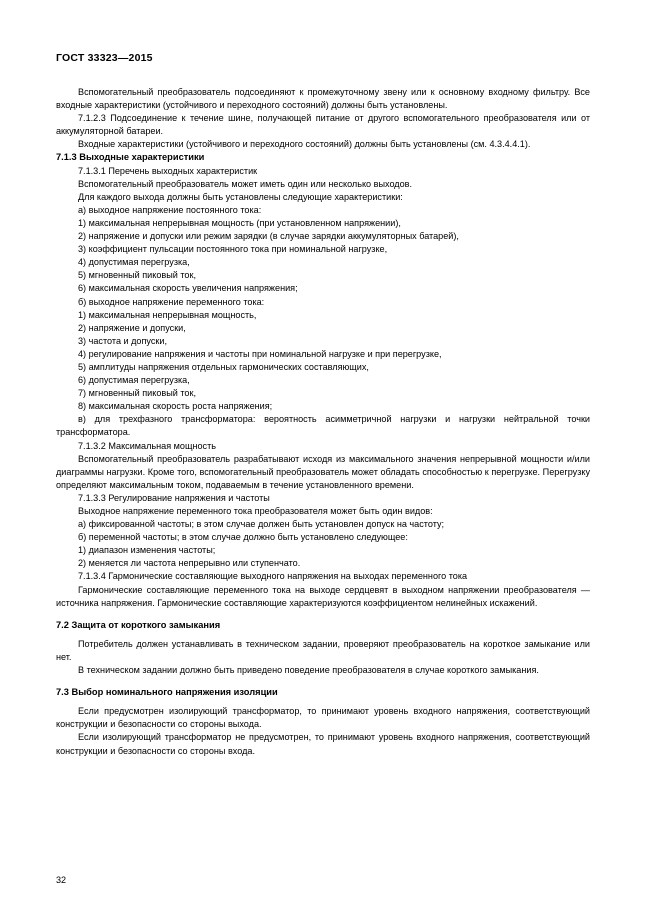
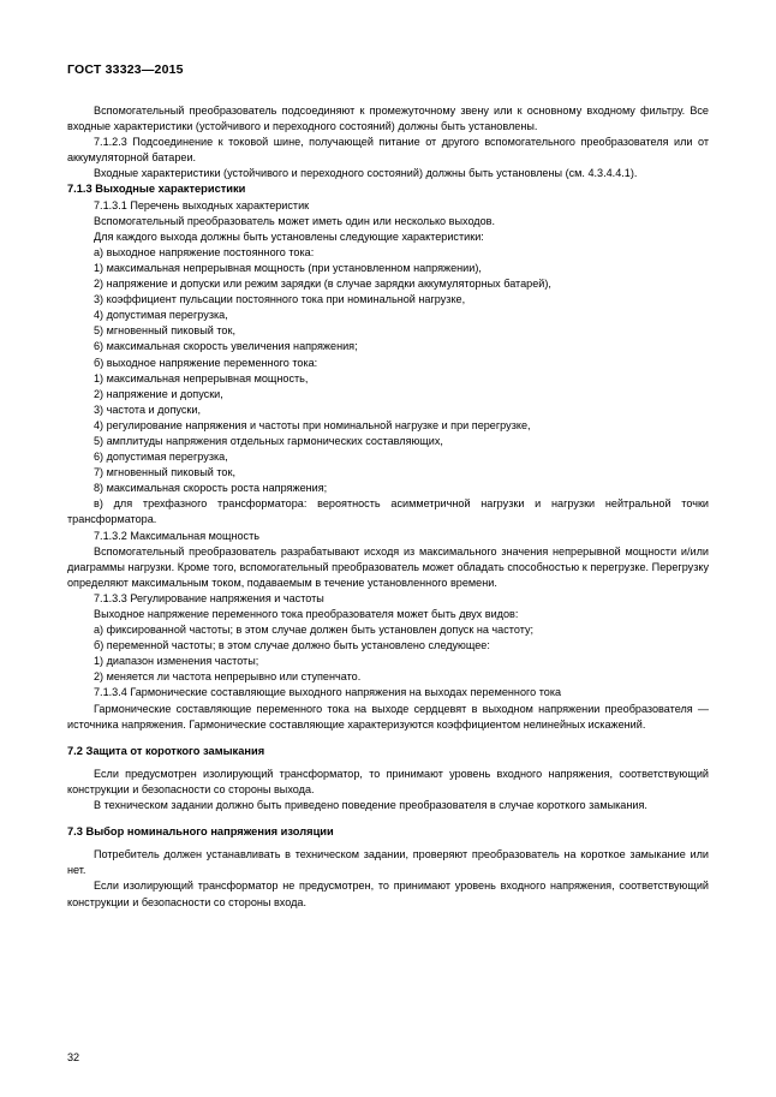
  ГОСТ 33323—2015
  Вспомогательный преобразователь подсоединяют к промежуточному звену или к основному входному фильтру. Все входные характеристики (устойчивого и переходного состояний) должны быть установлены.
- 7.1.2.3 Подсоединение к течение шине, получающей питание от другого вспомогательного преобразователя или от аккумуляторной батареи.
+ 7.1.2.3 Подсоединение к токовой шине, получающей питание от другого вспомогательного преобразователя или от аккумуляторной батареи.
  Входные характеристики (устойчивого и переходного состояний) должны быть установлены (см. 4.3.4.4.1).
  7.1.3 Выходные характеристики
  7.1.3.1 Перечень выходных характеристик
  Вспомогательный преобразователь может иметь один или несколько выходов.
  Для каждого выхода должны быть установлены следующие характеристики:
  а) выходное напряжение постоянного тока:
  1) максимальная непрерывная мощность (при установленном напряжении),
  2) напряжение и допуски или режим зарядки (в случае зарядки аккумуляторных батарей),
  3) коэффициент пульсации постоянного тока при номинальной нагрузке,
  4) допустимая перегрузка,
  5) мгновенный пиковый ток,
  6) максимальная скорость увеличения напряжения;
  б) выходное напряжение переменного тока:
  1) максимальная непрерывная мощность,
  2) напряжение и допуски,
  3) частота и допуски,
  4) регулирование напряжения и частоты при номинальной нагрузке и при перегрузке,
  5) амплитуды напряжения отдельных гармонических составляющих,
  6) допустимая перегрузка,
  7) мгновенный пиковый ток,
  8) максимальная скорость роста напряжения;
  в) для трехфазного трансформатора: вероятность асимметричной нагрузки и нагрузки нейтральной точки трансформатора.
  7.1.3.2 Максимальная мощность
  Вспомогательный преобразователь разрабатывают исходя из максимального значения непрерывной мощности и/или диаграммы нагрузки. Кроме того, вспомогательный преобразователь может обладать способностью к перегрузке. Перегрузку определяют максимальным током, подаваемым в течение установленного времени.
  7.1.3.3 Регулирование напряжения и частоты
- Выходное напряжение переменного тока преобразователя может быть один видов:
+ Выходное напряжение переменного тока преобразователя может быть двух видов:
  а) фиксированной частоты; в этом случае должен быть установлен допуск на частоту;
  б) переменной частоты; в этом случае должно быть установлено следующее:
  1) диапазон изменения частоты;
  2) меняется ли частота непрерывно или ступенчато.
  7.1.3.4 Гармонические составляющие выходного напряжения на выходах переменного тока
  Гармонические составляющие переменного тока на выходе сердцевят в выходном напряжении преобразователя — источника напряжения. Гармонические составляющие характеризуются коэффициентом нелинейных искажений.
  7.2 Защита от короткого замыкания
- Потребитель должен устанавливать в техническом задании, проверяют преобразователь на короткое замыкание или нет.
+ Если предусмотрен изолирующий трансформатор, то принимают уровень входного напряжения, соответствующий конструкции и безопасности со стороны выхода.
  В техническом задании должно быть приведено поведение преобразователя в случае короткого замыкания.
  7.3 Выбор номинального напряжения изоляции
- Если предусмотрен изолирующий трансформатор, то принимают уровень входного напряжения, соответствующий конструкции и безопасности со стороны выхода.
+ Потребитель должен устанавливать в техническом задании, проверяют преобразователь на короткое замыкание или нет.
  Если изолирующий трансформатор не предусмотрен, то принимают уровень входного напряжения, соответствующий конструкции и безопасности со стороны входа.
  32
